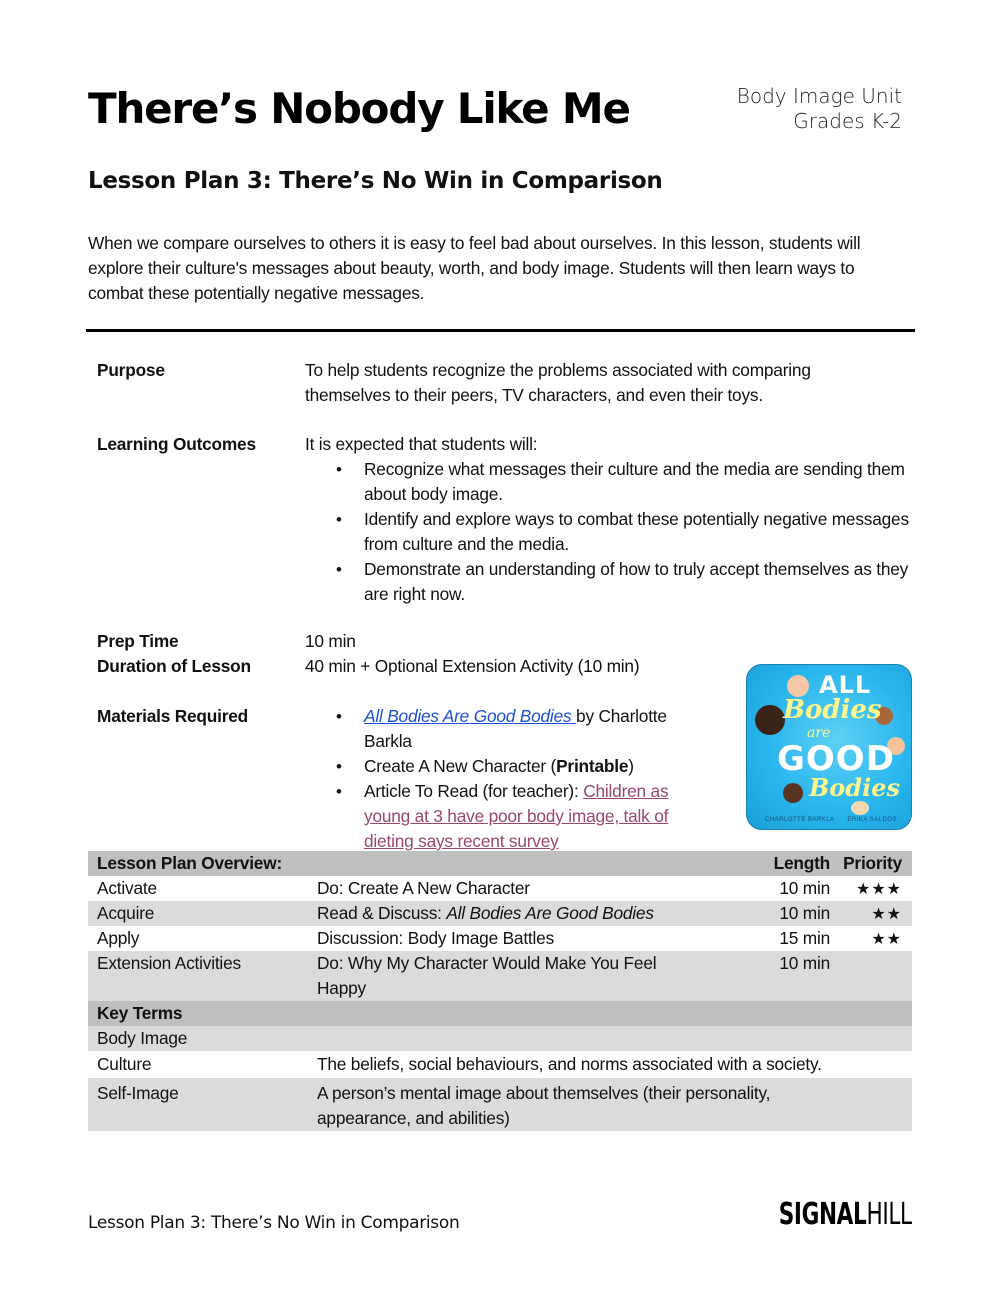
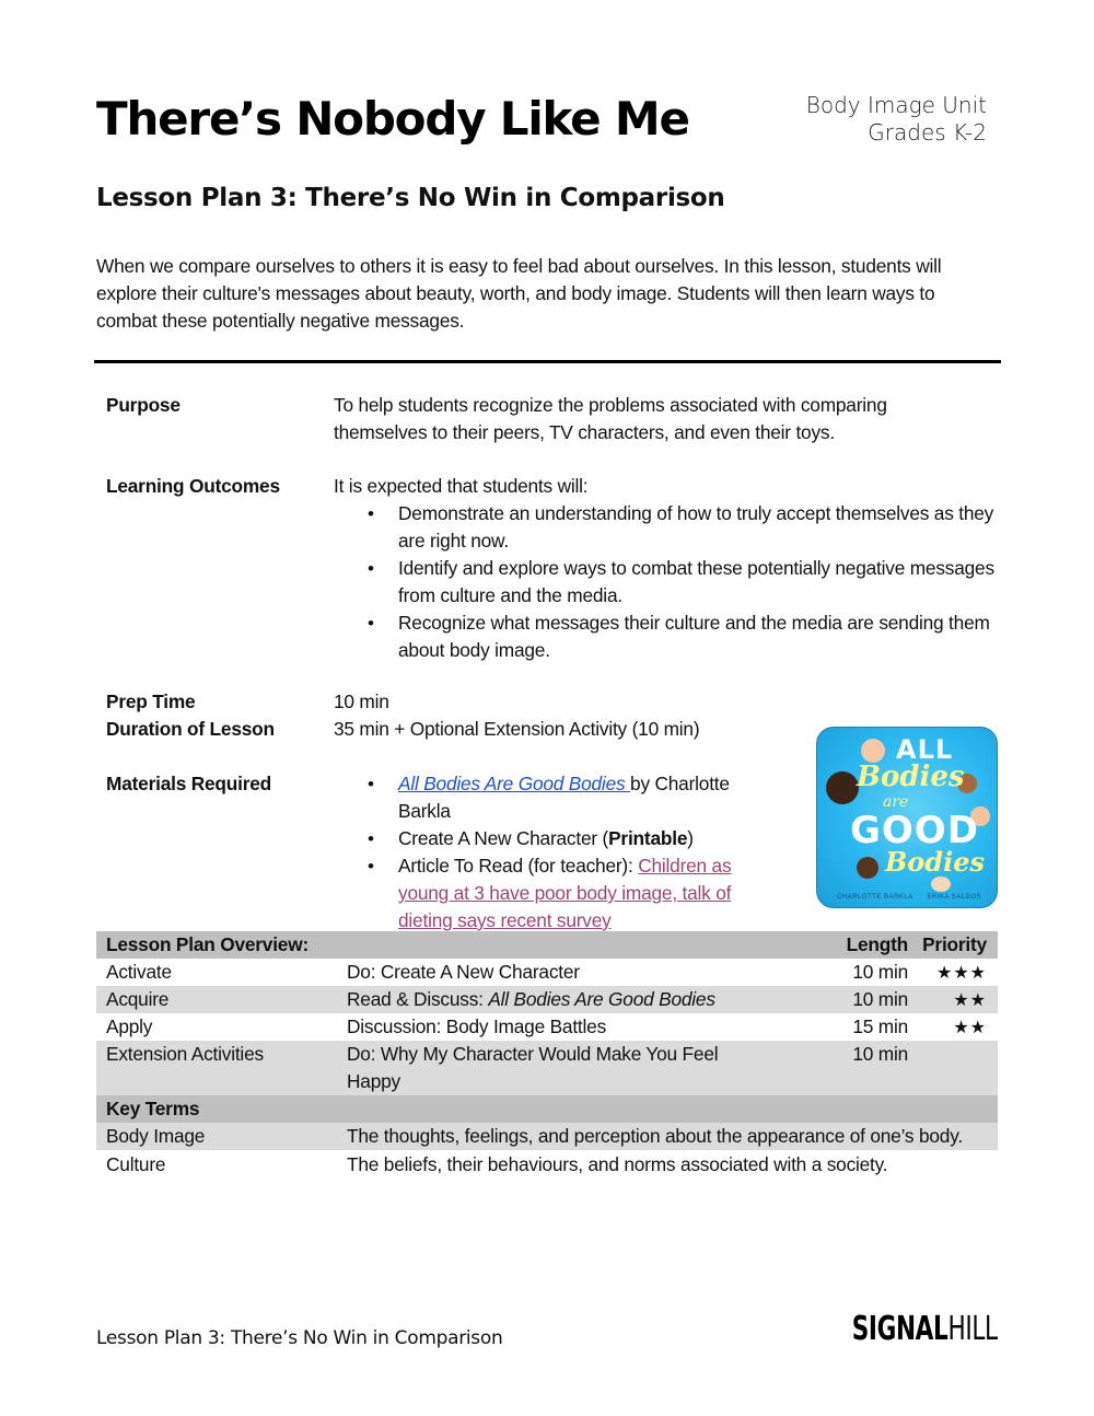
  There’s Nobody Like Me
  Body Image Unit
  Grades K-2
  Lesson Plan 3: There’s No Win in Comparison
  When we compare ourselves to others it is easy to feel bad about ourselves. In this lesson, students will explore their culture's messages about beauty, worth, and body image. Students will then learn ways to combat these potentially negative messages.
  Purpose
  To help students recognize the problems associated with comparing themselves to their peers, TV characters, and even their toys.
  Learning Outcomes
  It is expected that students will:
- Recognize what messages their culture and the media are sending them about body image.
+ Demonstrate an understanding of how to truly accept themselves as they are right now.
  Identify and explore ways to combat these potentially negative messages from culture and the media.
- Demonstrate an understanding of how to truly accept themselves as they are right now.
+ Recognize what messages their culture and the media are sending them about body image.
  Prep Time
  10 min
  Duration of Lesson
- 40 min + Optional Extension Activity (10 min)
+ 35 min + Optional Extension Activity (10 min)
  Materials Required
  All Bodies Are Good Bodies by Charlotte Barkla
  Create A New Character (Printable)
  Article To Read (for teacher): Children as young at 3 have poor body image, talk of dieting says recent survey
  ALL
  Bodies
  are
  GOOD
  Bodies
  Lesson Plan Overview:
  Length
  Priority
  Activate
  Do: Create A New Character
  10 min
  ★★★
  Acquire
  Read & Discuss: All Bodies Are Good Bodies
  10 min
  ★★
  Apply
  Discussion: Body Image Battles
  15 min
  ★★
  Extension Activities
  Do: Why My Character Would Make You Feel Happy
  10 min
  Key Terms
  Body Image
+ The thoughts, feelings, and perception about the appearance of one’s body.
  Culture
- The beliefs, social behaviours, and norms associated with a society.
+ The beliefs, their behaviours, and norms associated with a society.
- Self-Image
- A person’s mental image about themselves (their personality, appearance, and abilities)
  Lesson Plan 3: There’s No Win in Comparison
  SIGNALHILL
